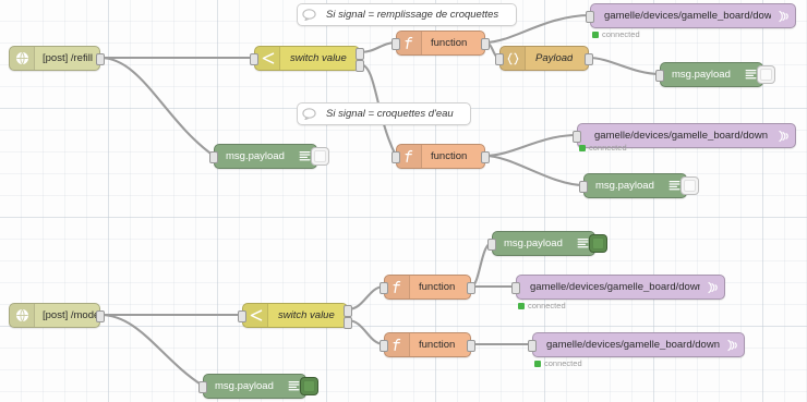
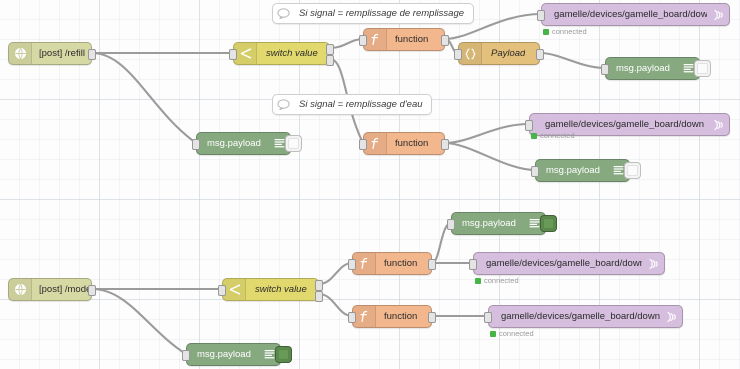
- Si signal = remplissage de croquettes
+ Si signal = remplissage de remplissage
- Si signal = croquettes d'eau
+ Si signal = remplissage d'eau
  [post] /refill
  switch value
  function
  Payload
  gamelle/devices/gamelle_board/dow
  connected
  msg.payload
  msg.payload
  function
  gamelle/devices/gamelle_board/down
  connected
  msg.payload
  msg.payload
  [post] /mod
  switch value
  function
  function
  gamelle/devices/gamelle_board/dow
  connected
  gamelle/devices/gamelle_board/down
  connected
  msg.payload
